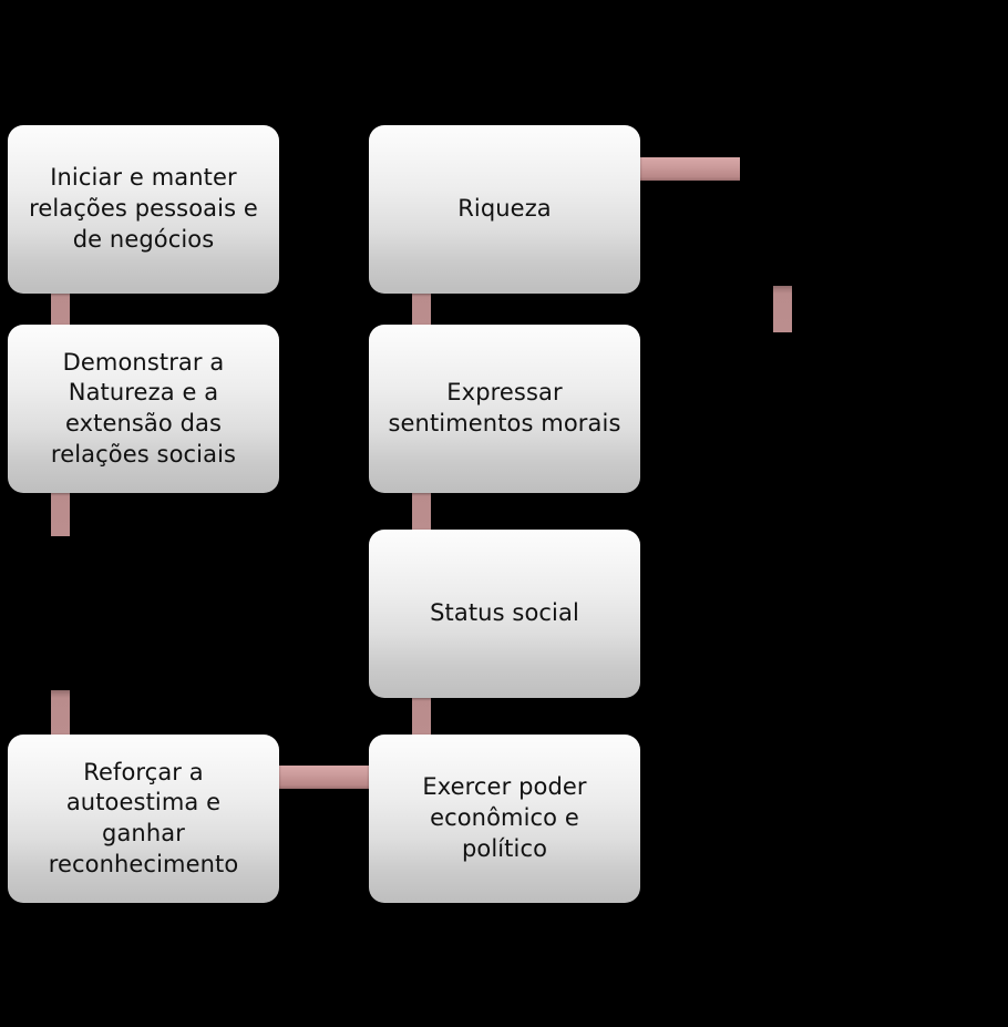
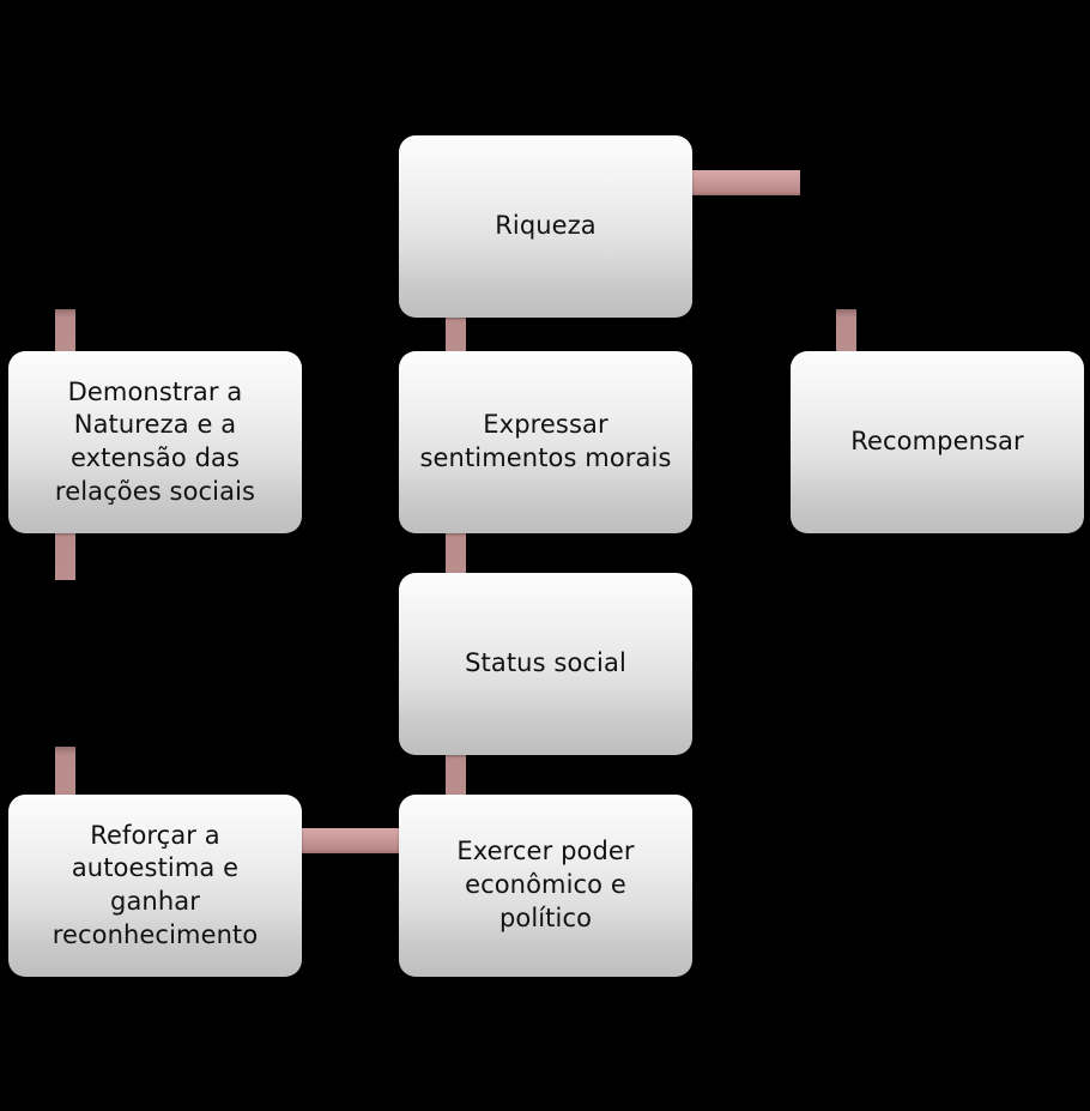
- Iniciar e manter
- relações pessoais e
- de negócios
  Demonstrar a
  Natureza e a
  extensão das
  relações sociais
  Reforçar a
  autoestima e
  ganhar
  reconhecimento
  Riqueza
  Expressar
  sentimentos morais
  Status social
  Exercer poder
  econômico e
  político
+ Recompensar
